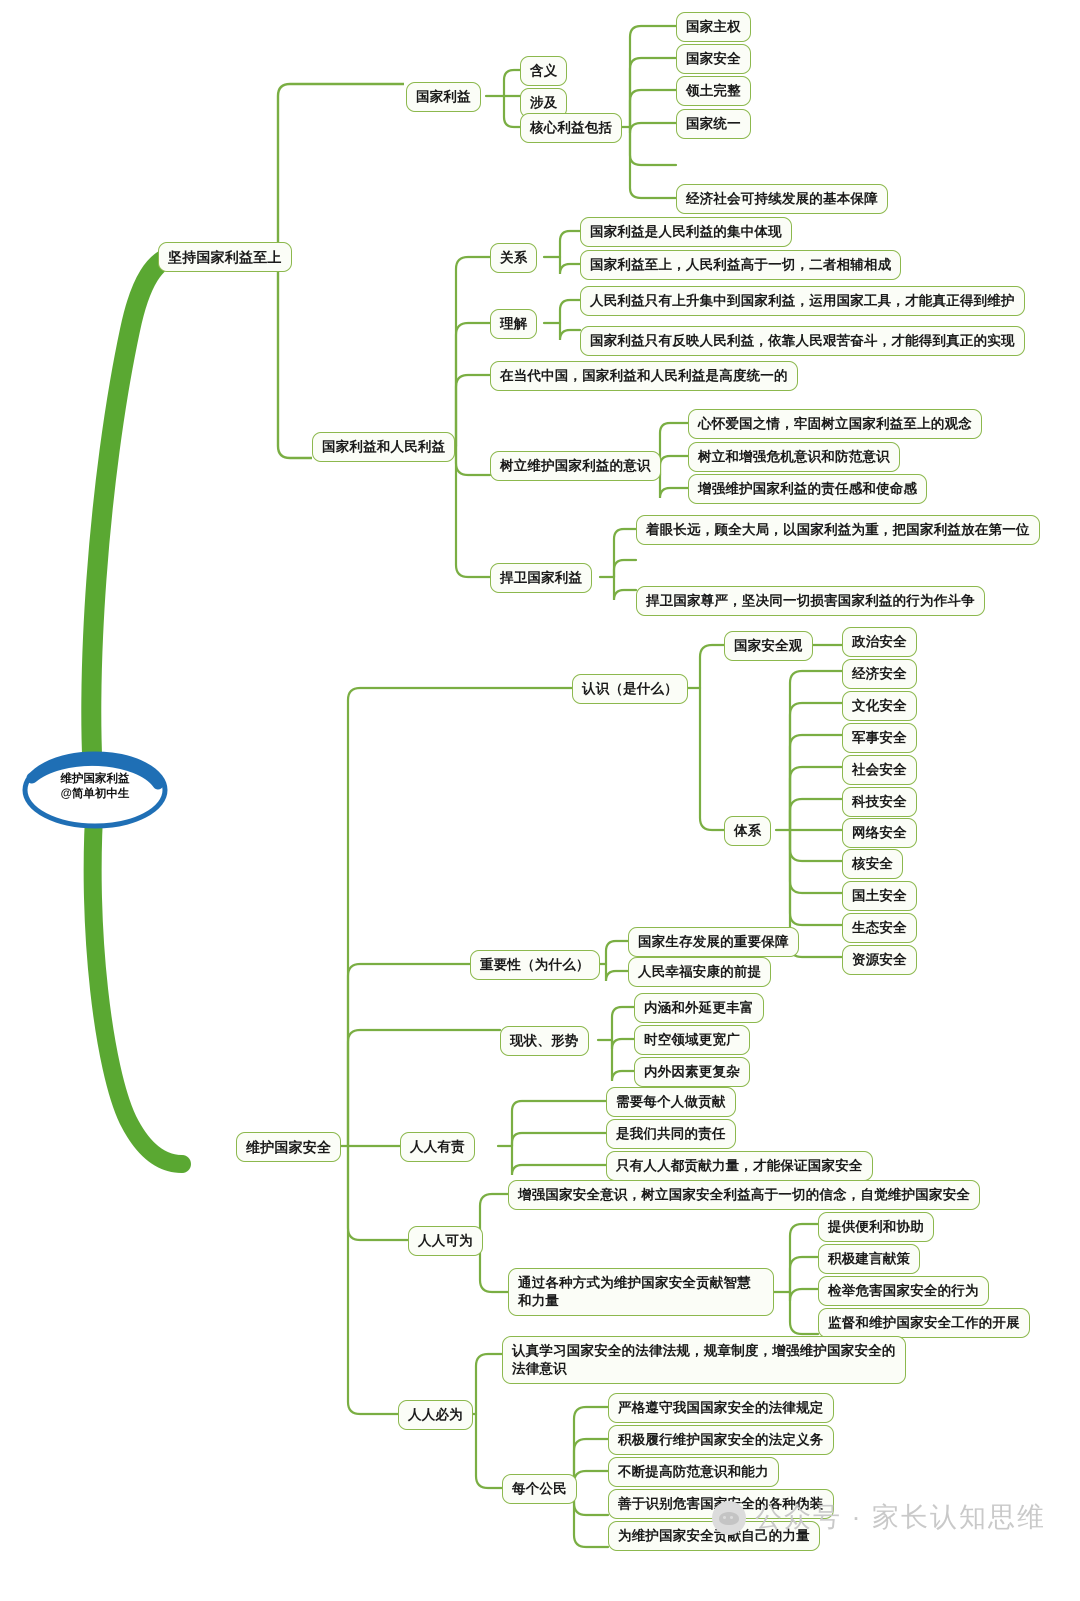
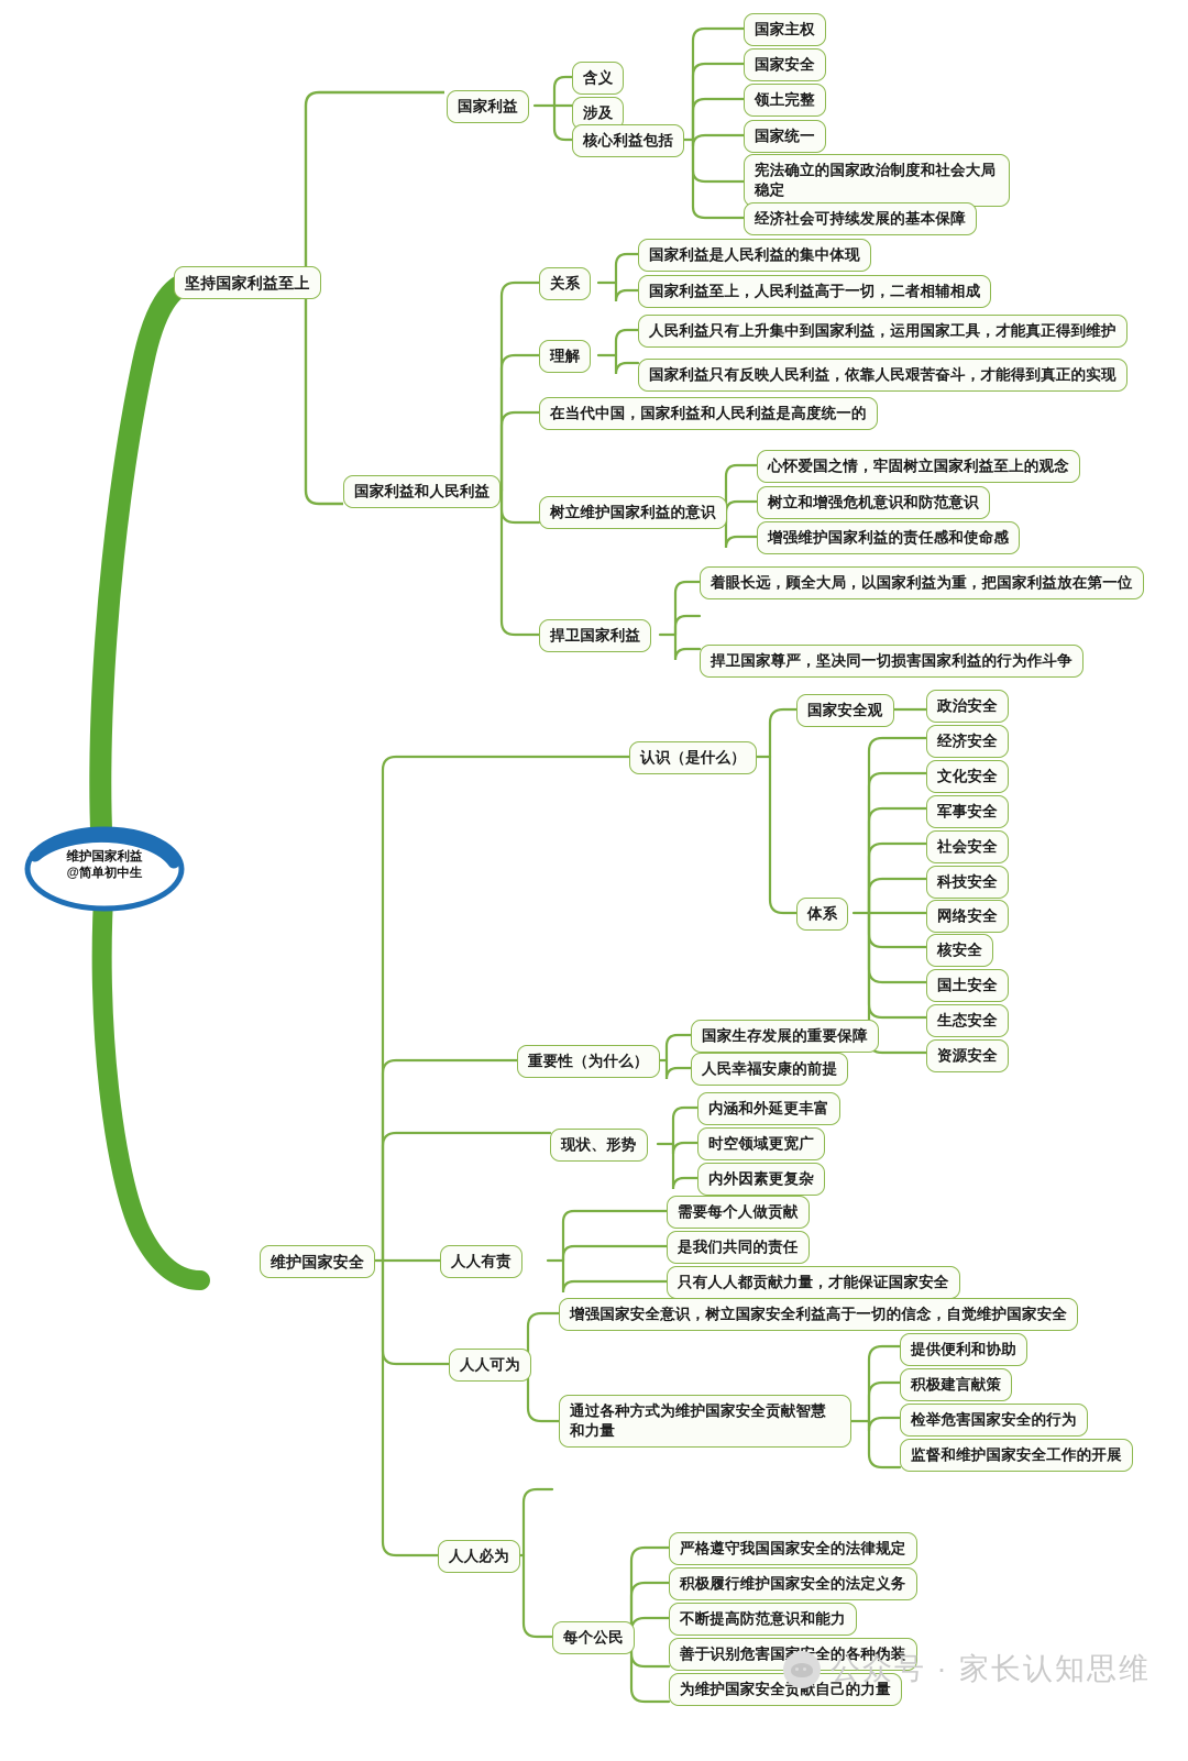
  维护国家利益
  @简单初中生
  坚持国家利益至上
  维护国家安全
  国家利益
  含义
  涉及
  核心利益包括
  国家主权
  国家安全
  领土完整
  国家统一
+ 宪法确立的国家政治制度和社会大局稳定
  经济社会可持续发展的基本保障
  国家利益和人民利益
  关系
  国家利益是人民利益的集中体现
  国家利益至上，人民利益高于一切，二者相辅相成
  理解
  人民利益只有上升集中到国家利益，运用国家工具，才能真正得到维护
  国家利益只有反映人民利益，依靠人民艰苦奋斗，才能得到真正的实现
  在当代中国，国家利益和人民利益是高度统一的
  树立维护国家利益的意识
  心怀爱国之情，牢固树立国家利益至上的观念
  树立和增强危机意识和防范意识
  增强维护国家利益的责任感和使命感
  捍卫国家利益
  着眼长远，顾全大局，以国家利益为重，把国家利益放在第一位
  捍卫国家尊严，坚决同一切损害国家利益的行为作斗争
  认识（是什么）
  国家安全观
  体系
  政治安全
  经济安全
  文化安全
  军事安全
  社会安全
  科技安全
  网络安全
  核安全
  国土安全
  生态安全
  资源安全
  重要性（为什么）
  国家生存发展的重要保障
  人民幸福安康的前提
  现状、形势
  内涵和外延更丰富
  时空领域更宽广
  内外因素更复杂
  人人有责
  需要每个人做贡献
  是我们共同的责任
  只有人人都贡献力量，才能保证国家安全
  人人可为
  增强国家安全意识，树立国家安全利益高于一切的信念，自觉维护国家安全
  通过各种方式为维护国家安全贡献智慧和力量
  提供便利和协助
  积极建言献策
  检举危害国家安全的行为
  监督和维护国家安全工作的开展
  人人必为
- 认真学习国家安全的法律法规，规章制度，增强维护国家安全的法律意识
  每个公民
  严格遵守我国国家安全的法律规定
  积极履行维护国家安全的法定义务
  不断提高防范意识和能力
  善于识别危害国全的各种伪装
  为维护国家安全贡献自己的力量
  公众号 · 家长认知思维
